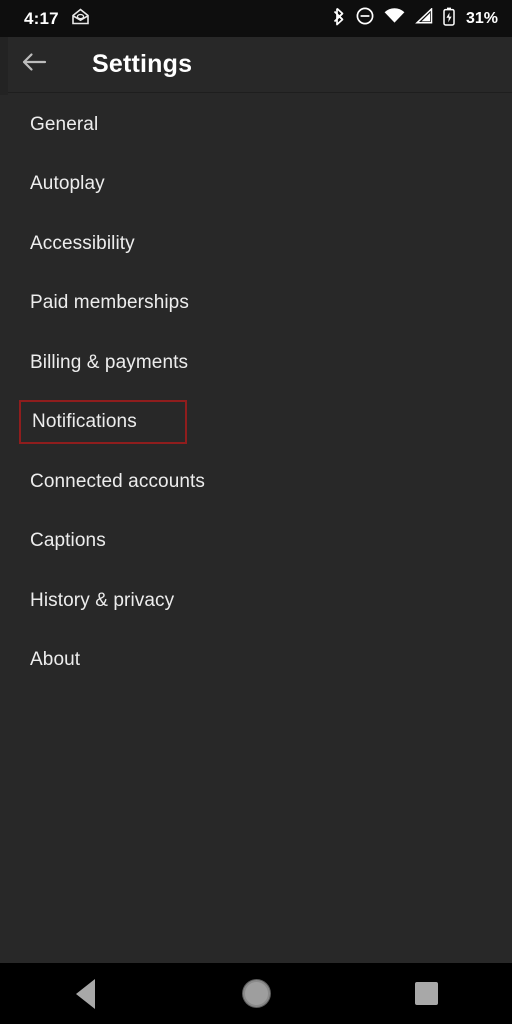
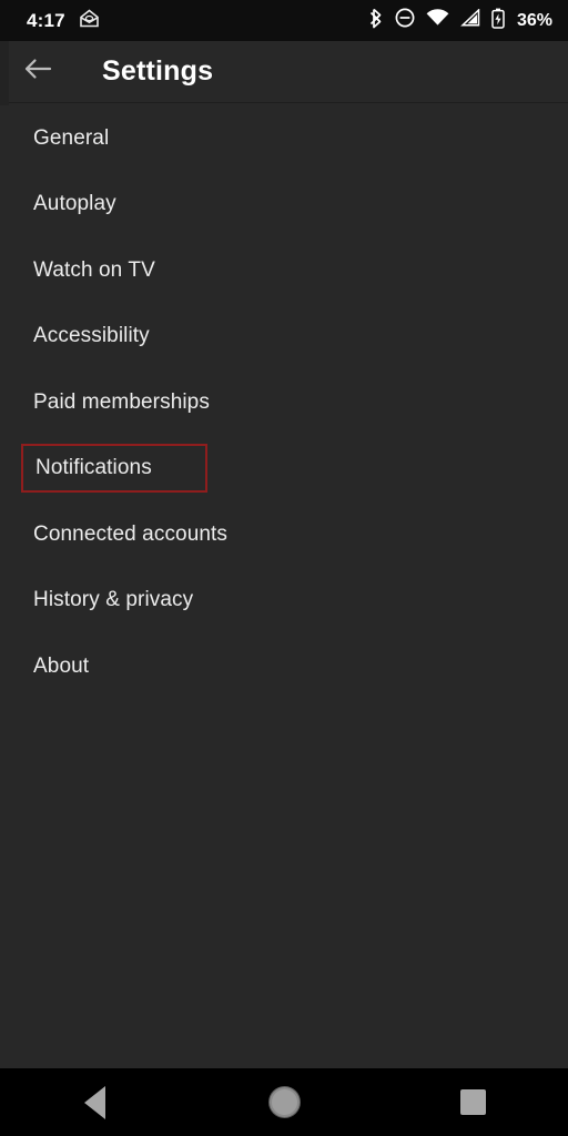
  4:17
- 31%
+ 36%
  Settings
  General
  Autoplay
+ Watch on TV
  Accessibility
  Paid memberships
- Billing & payments
  Notifications
  Connected accounts
- Captions
  History & privacy
  About
